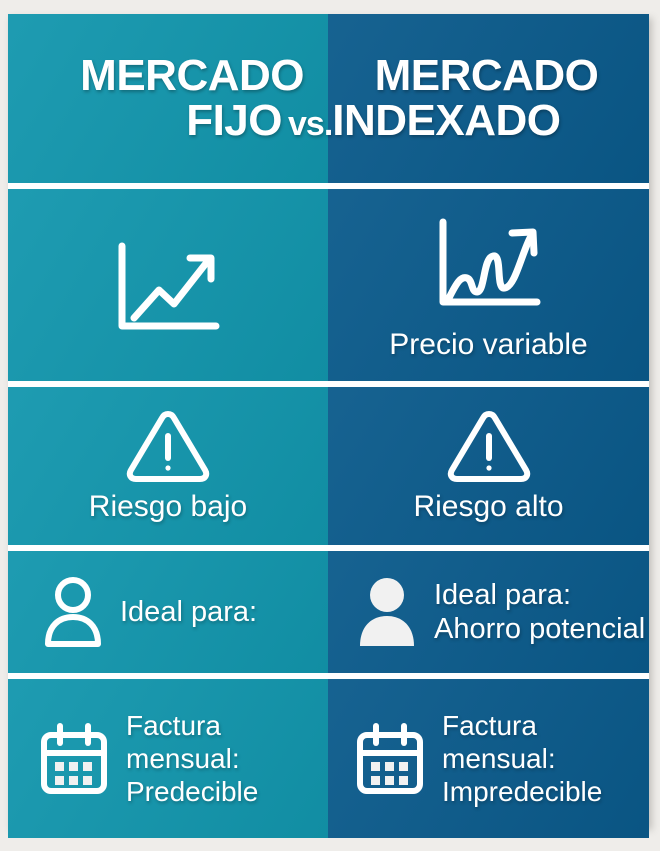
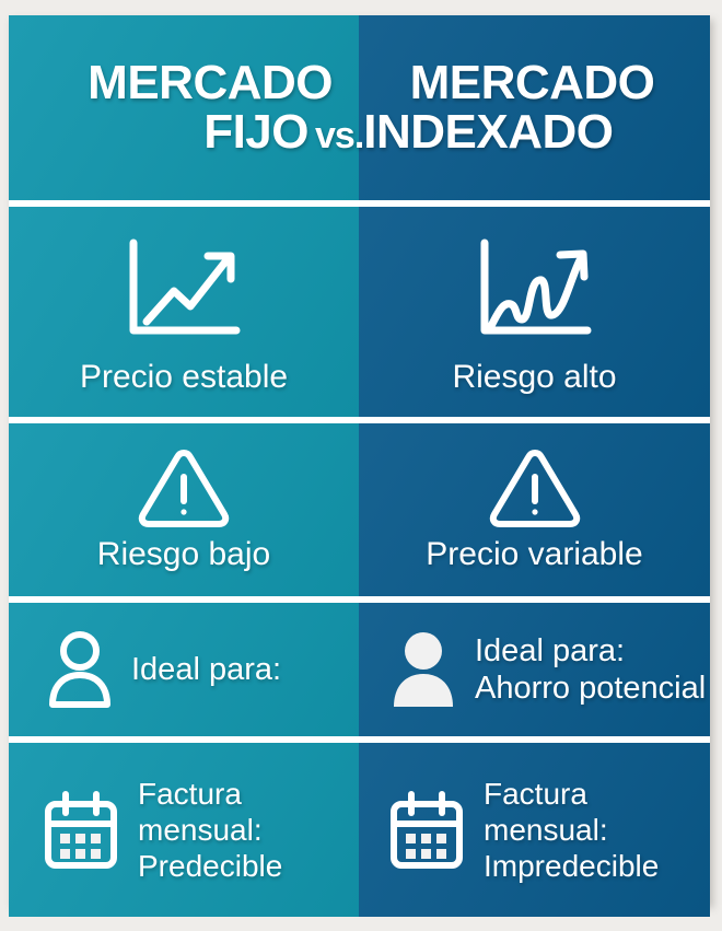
  MERCADO
  FIJO
  MERCADO
  vs.INDEXADO
+ Precio estable
- Precio variable
+ Riesgo alto
  Riesgo bajo
- Riesgo alto
+ Precio variable
  Ideal para:
  Ideal para:
  Ahorro potencial
  Factura
  mensual:
  Predecible
  Factura
  mensual:
  Impredecible
